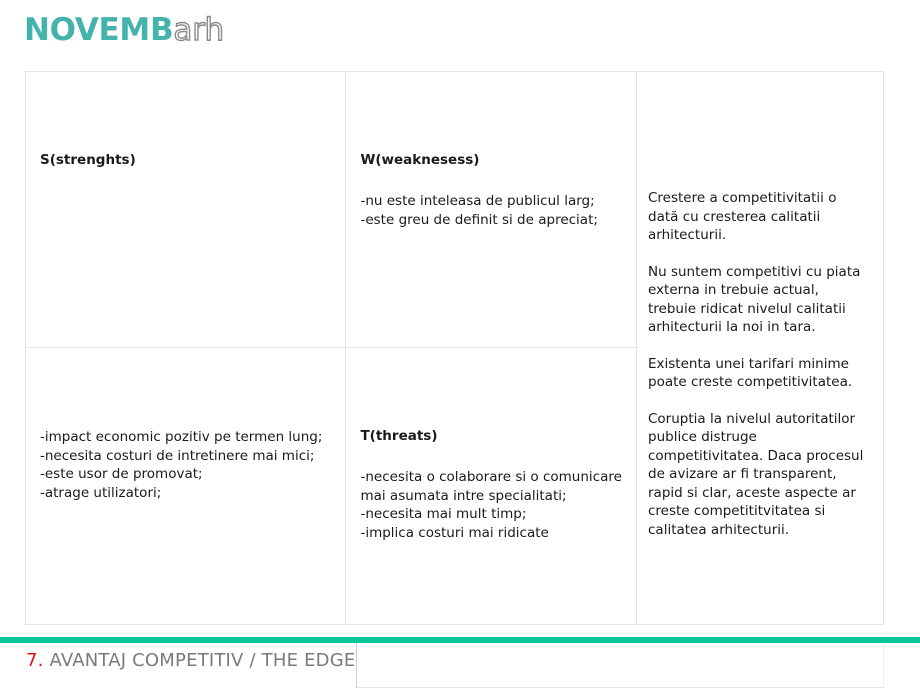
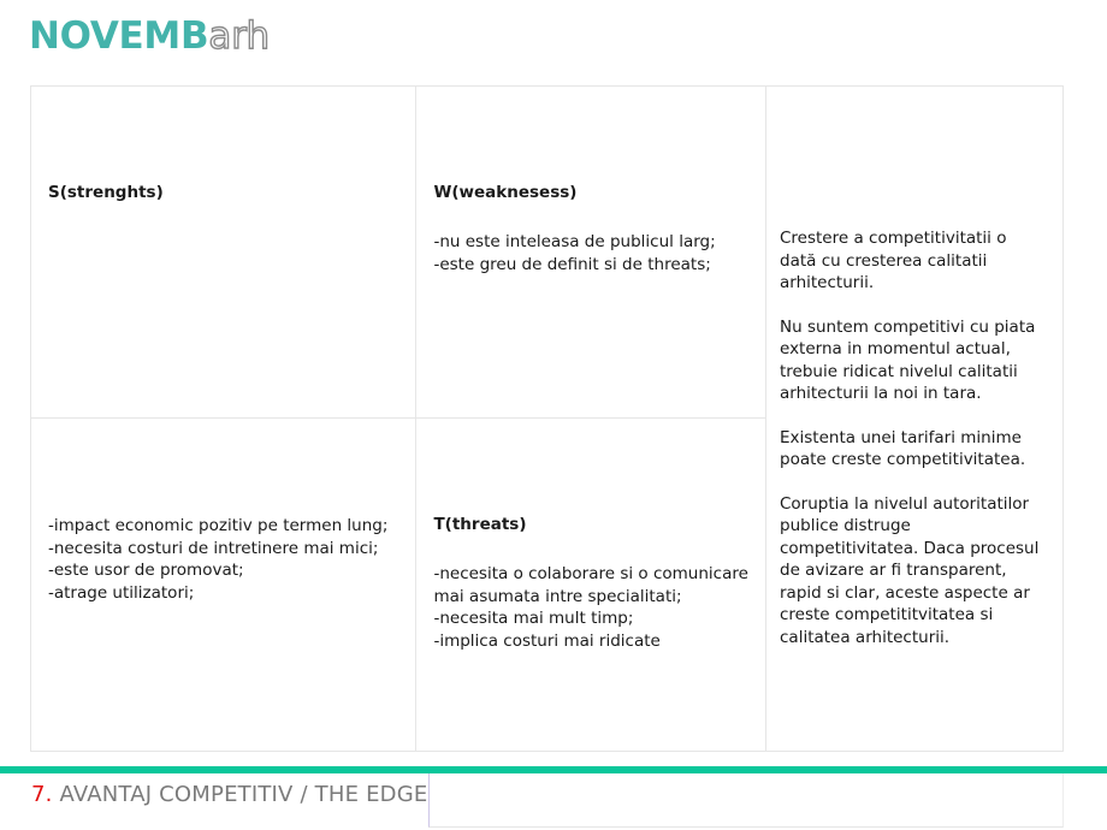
  NOVEMBarh
  S(strenghts)
  W(weaknesess)
  -nu este inteleasa de publicul larg;
- -este greu de definit si de apreciat;
+ -este greu de definit si de threats;
  -impact economic pozitiv pe termen lung;
  -necesita costuri de intretinere mai mici;
  -este usor de promovat;
  -atrage utilizatori;
  T(threats)
  -necesita o colaborare si o comunicare mai asumata intre specialitati;
  -necesita mai mult timp;
  -implica costuri mai ridicate
  Crestere a competitivitatii o dată cu cresterea calitatii arhitecturii.
- Nu suntem competitivi cu piata externa in trebuie actual, trebuie ridicat nivelul calitatii arhitecturii la noi in tara.
+ Nu suntem competitivi cu piata externa in momentul actual, trebuie ridicat nivelul calitatii arhitecturii la noi in tara.
  Existenta unei tarifari minime poate creste competitivitatea.
  Coruptia la nivelul autoritatilor publice distruge competitivitatea. Daca procesul de avizare ar fi transparent, rapid si clar, aceste aspecte ar creste competititvitatea si calitatea arhitecturii.
  7. AVANTAJ COMPETITIV / THE EDGE
